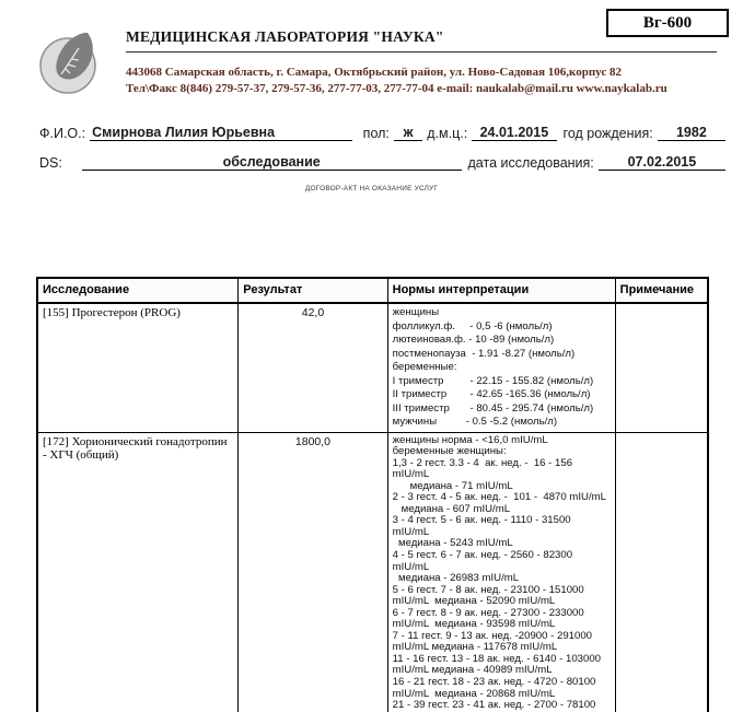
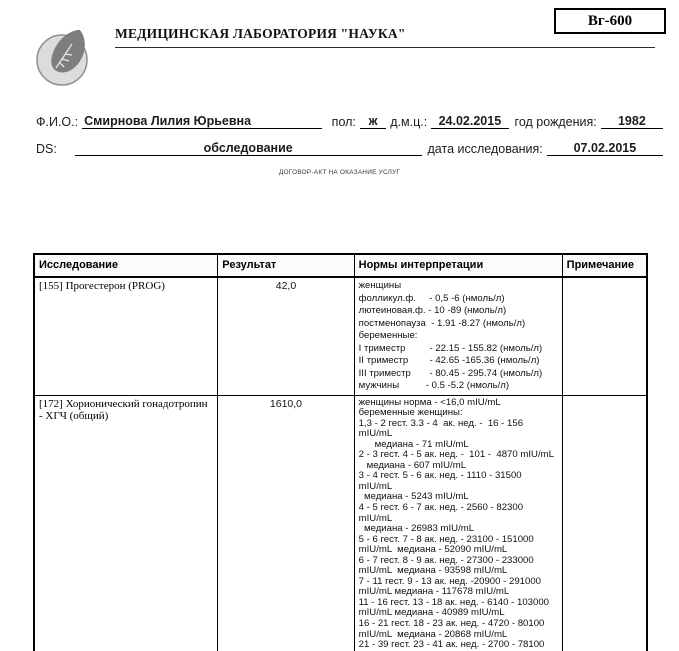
  Вг-600
  МЕДИЦИНСКАЯ ЛАБОРАТОРИЯ "НАУКА"
- 443068 Самарская область, г. Самара, Октябрьский район, ул. Ново-Садовая 106,корпус 82
- Тел\Факс 8(846) 279-57-37, 279-57-36, 277-77-03, 277-77-04 e-mail: naukalab@mail.ru www.naykalab.ru
  Ф.И.О.:
  Смирнова Лилия Юрьевна
  пол:
  ж
  д.м.ц.:
- 24.01.2015
+ 24.02.2015
  год рождения:
  1982
  DS:
  обследование
  дата исследования:
  07.02.2015
  Исследование	Результат	Нормы интерпретации	Примечание
  [155] Прогестерон (PROG)	42,0	женщины фолликул.ф. - 0,5 -6 (нмоль/л) лютеиновая.ф. - 10 -89 (нмоль/л) постменопауза - 1.91 -8.27 (нмоль/л) беременные: I триместр - 22.15 - 155.82 (нмоль/л) II триместр - 42.65 -165.36 (нмоль/л) III триместр - 80.45 - 295.74 (нмоль/л) мужчины - 0.5 -5.2 (нмоль/л)
- [172] Хорионический гонадотропин - ХГЧ (общий)	1800,0	женщины норма - <16,0 mIU/mL беременные женщины: 1,3 - 2 гест. 3.3 - 4 ак. нед. - 16 - 156 mIU/mL медиана - 71 mIU/mL 2 - 3 гест. 4 - 5 ак. нед. - 101 - 4870 mIU/mL медиана - 607 mIU/mL 3 - 4 гест. 5 - 6 ак. нед. - 1110 - 31500 mIU/mL медиана - 5243 mIU/mL 4 - 5 гест. 6 - 7 ак. нед. - 2560 - 82300 mIU/mL медиана - 26983 mIU/mL 5 - 6 гест. 7 - 8 ак. нед. - 23100 - 151000 mIU/mL медиана - 52090 mIU/mL 6 - 7 гест. 8 - 9 ак. нед. - 27300 - 233000 mIU/mL медиана - 93598 mIU/mL 7 - 11 гест. 9 - 13 ак. нед. -20900 - 291000 mIU/mL медиана - 117678 mIU/mL 11 - 16 гест. 13 - 18 ак. нед. - 6140 - 103000 mIU/mL медиана - 40989 mIU/mL 16 - 21 гест. 18 - 23 ак. нед. - 4720 - 80100 mIU/mL медиана - 20868 mIU/mL 21 - 39 гест. 23 - 41 ак. нед. - 2700 - 78100
+ [172] Хорионический гонадотропин - ХГЧ (общий)	1610,0	женщины норма - <16,0 mIU/mL беременные женщины: 1,3 - 2 гест. 3.3 - 4 ак. нед. - 16 - 156 mIU/mL медиана - 71 mIU/mL 2 - 3 гест. 4 - 5 ак. нед. - 101 - 4870 mIU/mL медиана - 607 mIU/mL 3 - 4 гест. 5 - 6 ак. нед. - 1110 - 31500 mIU/mL медиана - 5243 mIU/mL 4 - 5 гест. 6 - 7 ак. нед. - 2560 - 82300 mIU/mL медиана - 26983 mIU/mL 5 - 6 гест. 7 - 8 ак. нед. - 23100 - 151000 mIU/mL медиана - 52090 mIU/mL 6 - 7 гест. 8 - 9 ак. нед. - 27300 - 233000 mIU/mL медиана - 93598 mIU/mL 7 - 11 гест. 9 - 13 ак. нед. -20900 - 291000 mIU/mL медиана - 117678 mIU/mL 11 - 16 гест. 13 - 18 ак. нед. - 6140 - 103000 mIU/mL медиана - 40989 mIU/mL 16 - 21 гест. 18 - 23 ак. нед. - 4720 - 80100 mIU/mL медиана - 20868 mIU/mL 21 - 39 гест. 23 - 41 ак. нед. - 2700 - 78100
